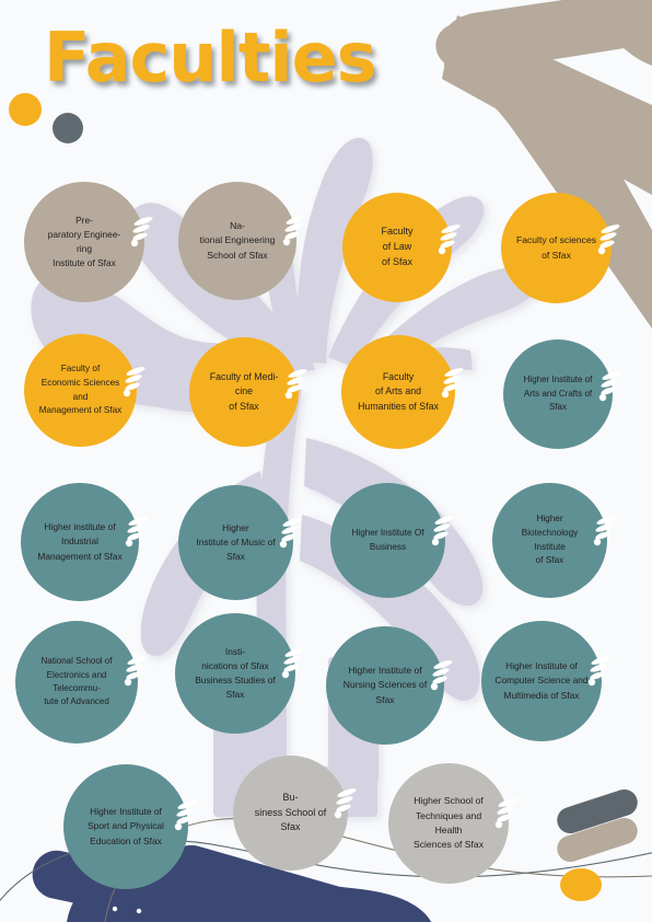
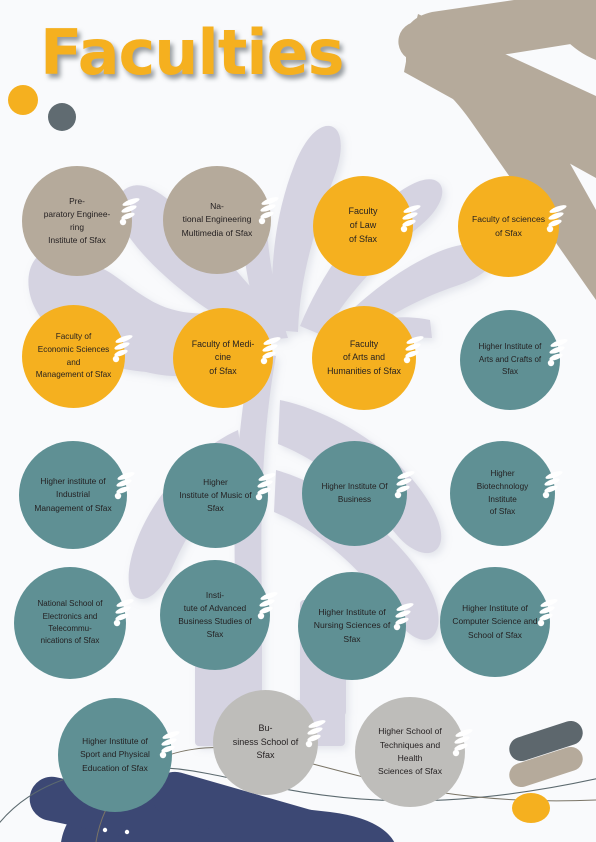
  Faculties
  Pre-
  paratory Enginee-
  ring
  Institute of Sfax
  Na-
  tional Engineering
- School of Sfax
+ Multimedia of Sfax
  Faculty
  of Law
  of Sfax
  Faculty of sciences
  of Sfax
  Faculty of
  Economic Sciences and
  Management of Sfax
  Faculty of Medi-
  cine
  of Sfax
  Faculty
  of Arts and
  Humanities of Sfax
  Higher Institute of
  Arts and Crafts of Sfax
  Higher institute of
  Industrial
  Management of Sfax
  Higher
  Institute of Music of
  Sfax
  Higher Institute Of
  Business
  Higher
  Biotechnology Institute
  of Sfax
  National School of
  Electronics and Telecommu-
- tute of Advanced
+ nications of Sfax
  Insti-
- nications of Sfax
+ tute of Advanced
  Business Studies of Sfax
  Higher Institute of
  Nursing Sciences of Sfax
  Higher Institute of
  Computer Science and
- Multimedia of Sfax
+ School of Sfax
  Higher Institute of
  Sport and Physical
  Education of Sfax
  Bu-
  siness School of
  Sfax
  Higher School of
  Techniques and Health
  Sciences of Sfax
